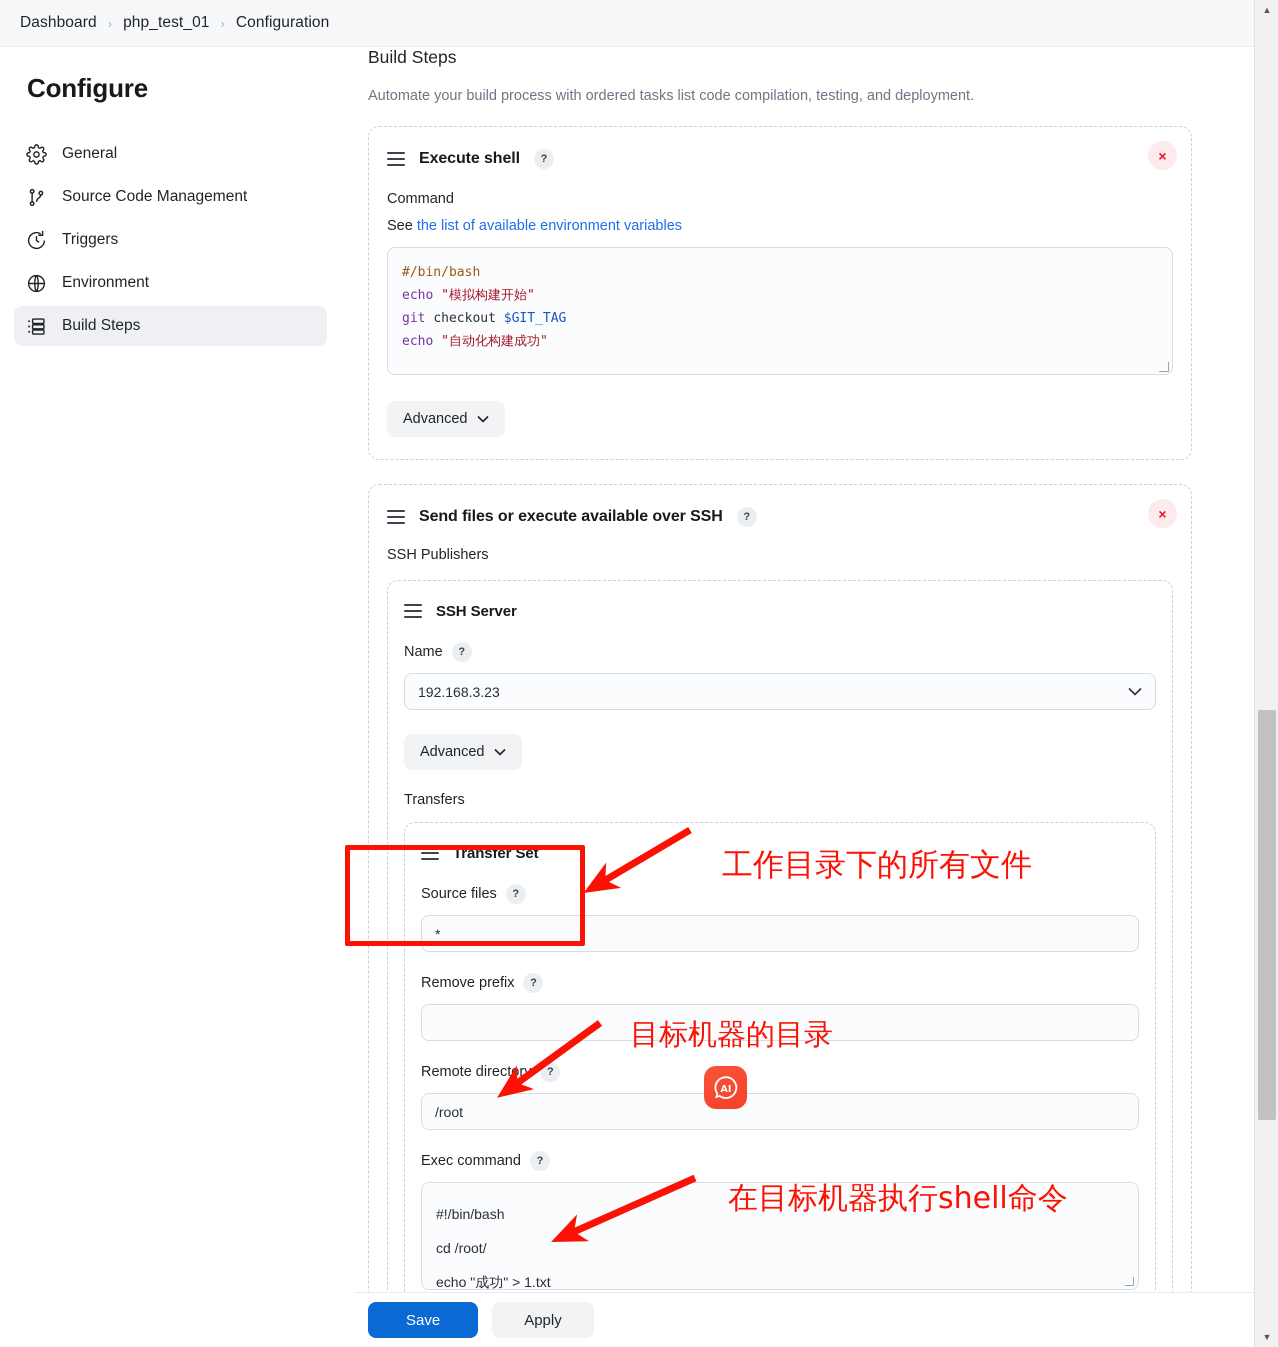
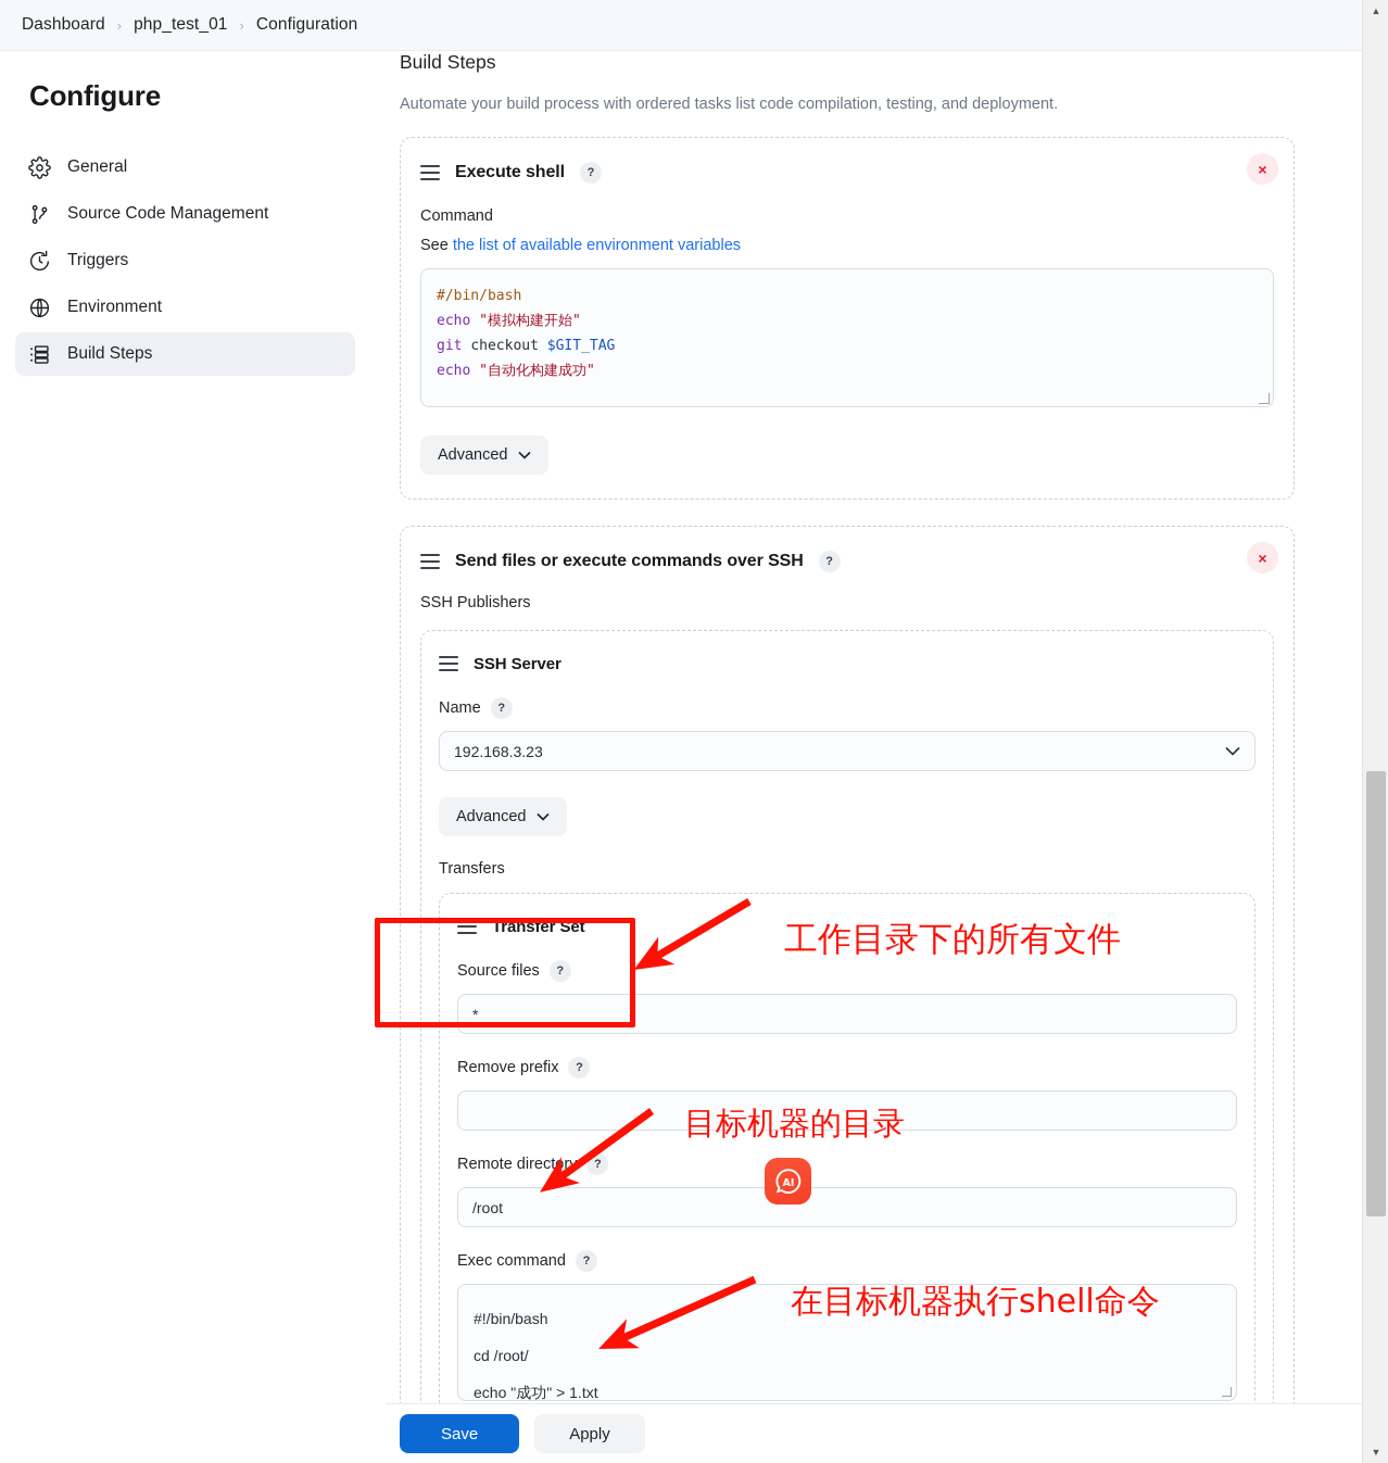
  Dashboard
  ›
  php_test_01
  ›
  Configuration
  Configure
  General
  Source Code Management
  Triggers
  Environment
  Build Steps
  Build Steps
  Automate your build process with ordered tasks list code compilation, testing, and deployment.
  ×
  Execute shell
  ?
  Command
  See the list of available environment variables
  #/bin/bash
  echo "模拟构建开始"
  git checkout $GIT_TAG
  echo "自动化构建成功"
  Advanced
  ×
- Send files or execute available over SSH
+ Send files or execute commands over SSH
  ?
  SSH Publishers
  SSH Server
  Name
  ?
  192.168.3.23
  Advanced
  Transfers
  Transfer Set
  Source files
  ?
  *
  Remove prefix
  ?
  Remote director
  ?
  /root
  Exec command
  ?
  #!/bin/bash
  cd /root/
  echo "成功" > 1.txt
  Save
  Apply
  ▲
  ▼
  工作目录下的所有文件
  目标机器的目录
  在目标机器执行shell命令
  AI
